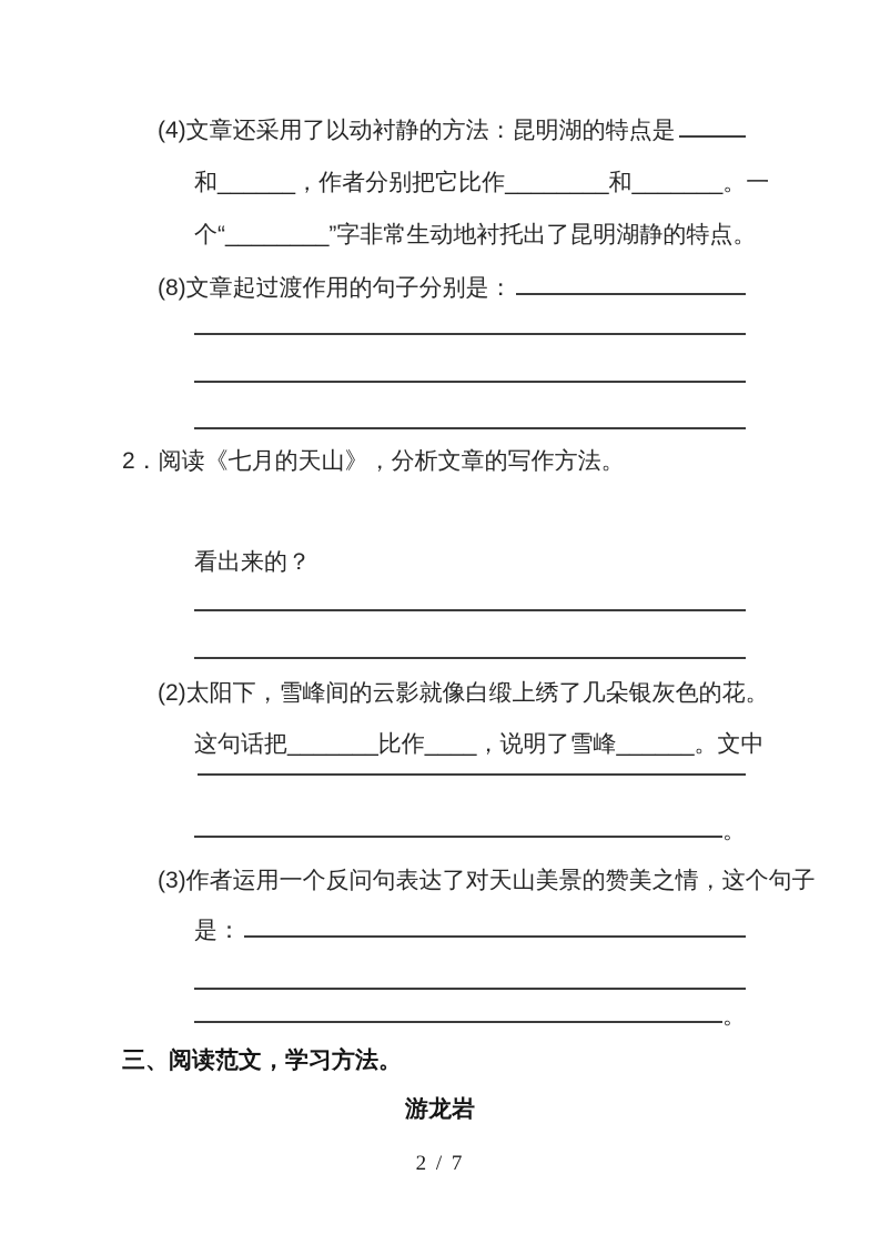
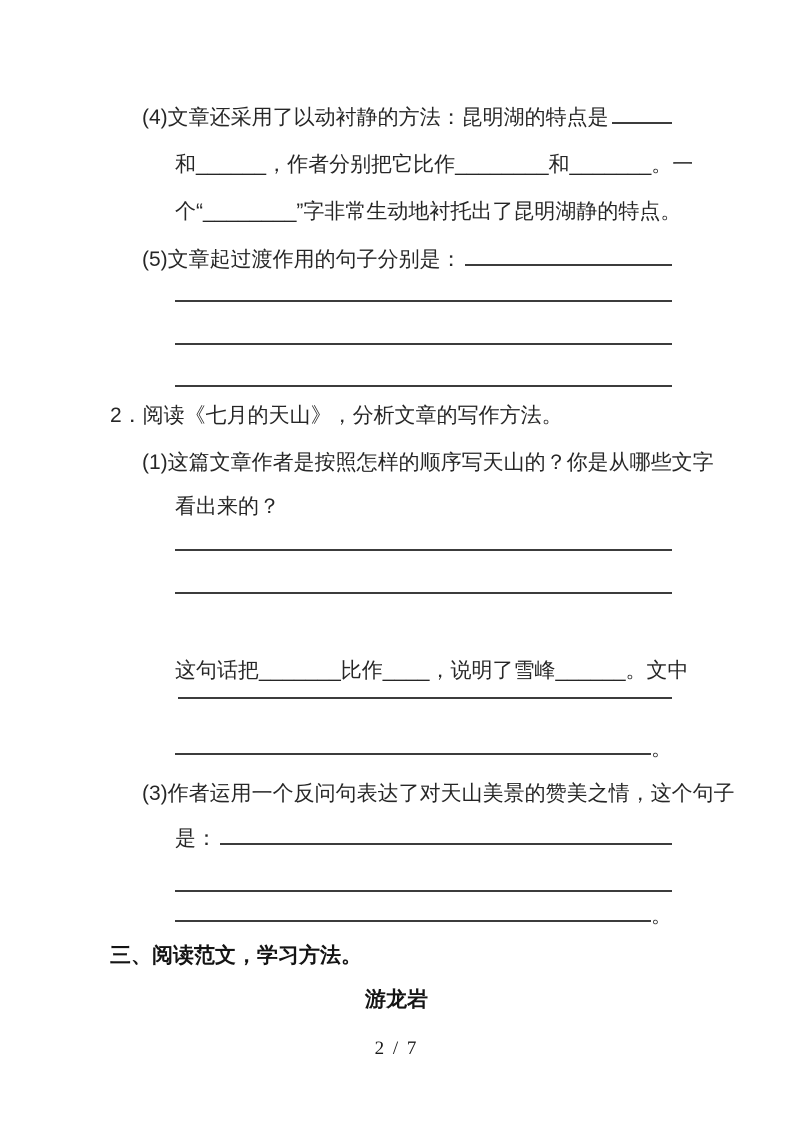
  (4)文章还采用了以动衬静的方法：昆明湖的特点是
  和______，作者分别把它比作________和_______。一
  个“________”字非常生动地衬托出了昆明湖静的特点。
- (8)文章起过渡作用的句子分别是：
+ (5)文章起过渡作用的句子分别是：
  2．阅读《七月的天山》，分析文章的写作方法。
+ (1)这篇文章作者是按照怎样的顺序写天山的？你是从哪些文字
  看出来的？
- (2)太阳下，雪峰间的云影就像白缎上绣了几朵银灰色的花。
  这句话把_______比作____，说明了雪峰______。文中
  。
  (3)作者运用一个反问句表达了对天山美景的赞美之情，这个句子
  是：
  。
  三、阅读范文，学习方法。
  游龙岩
  2 / 7
